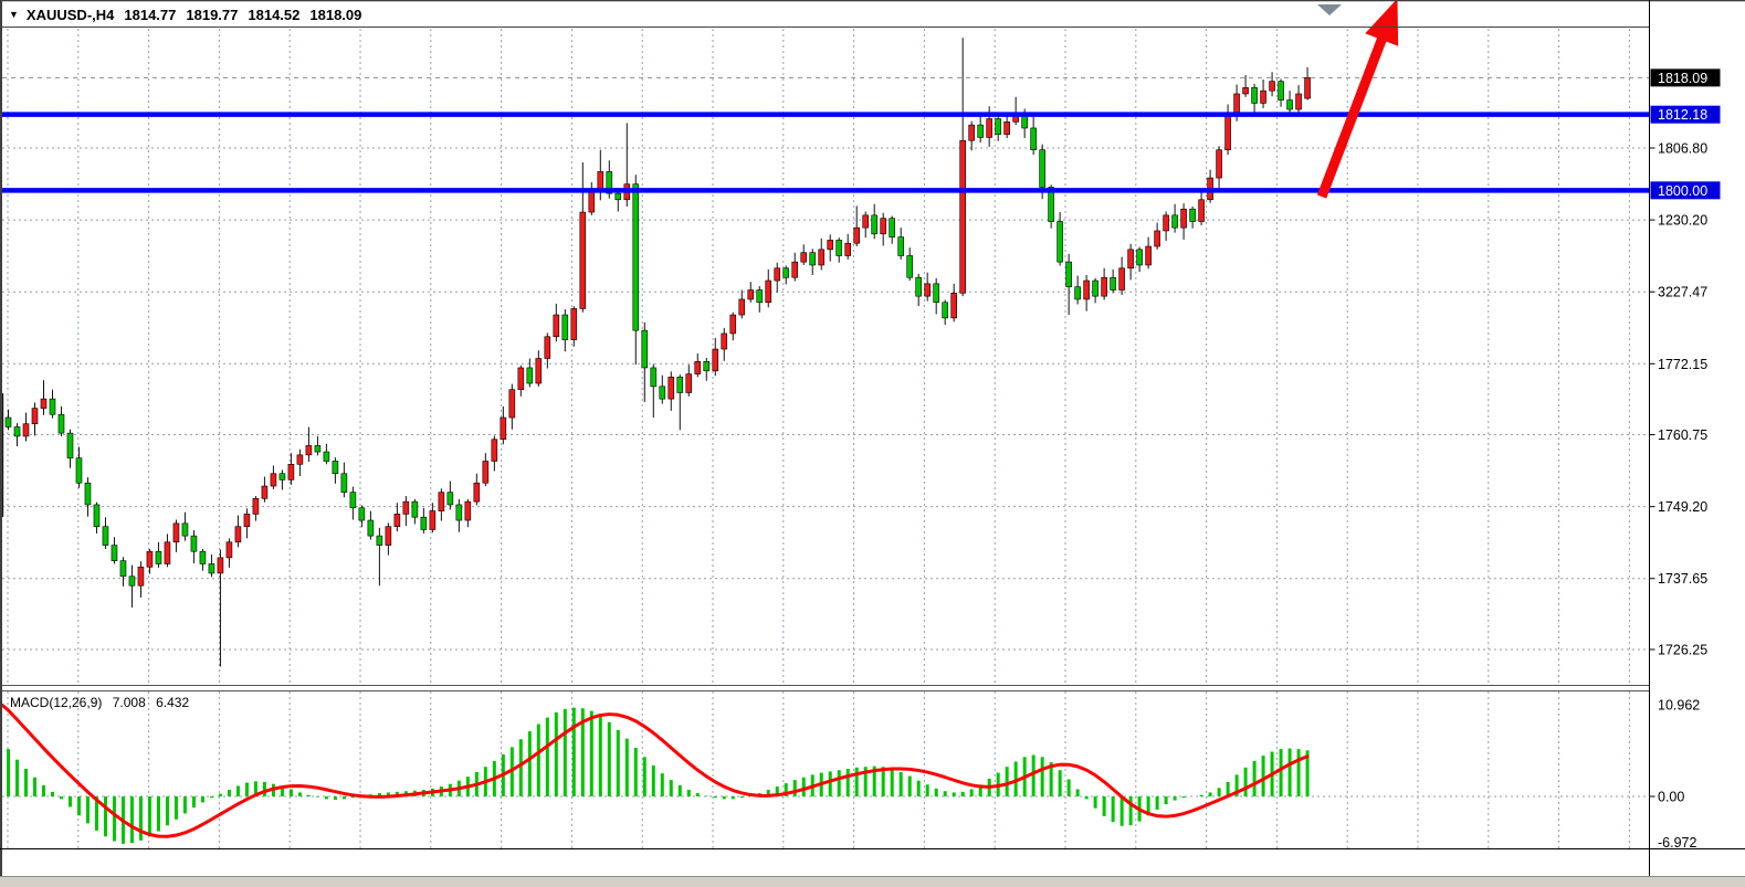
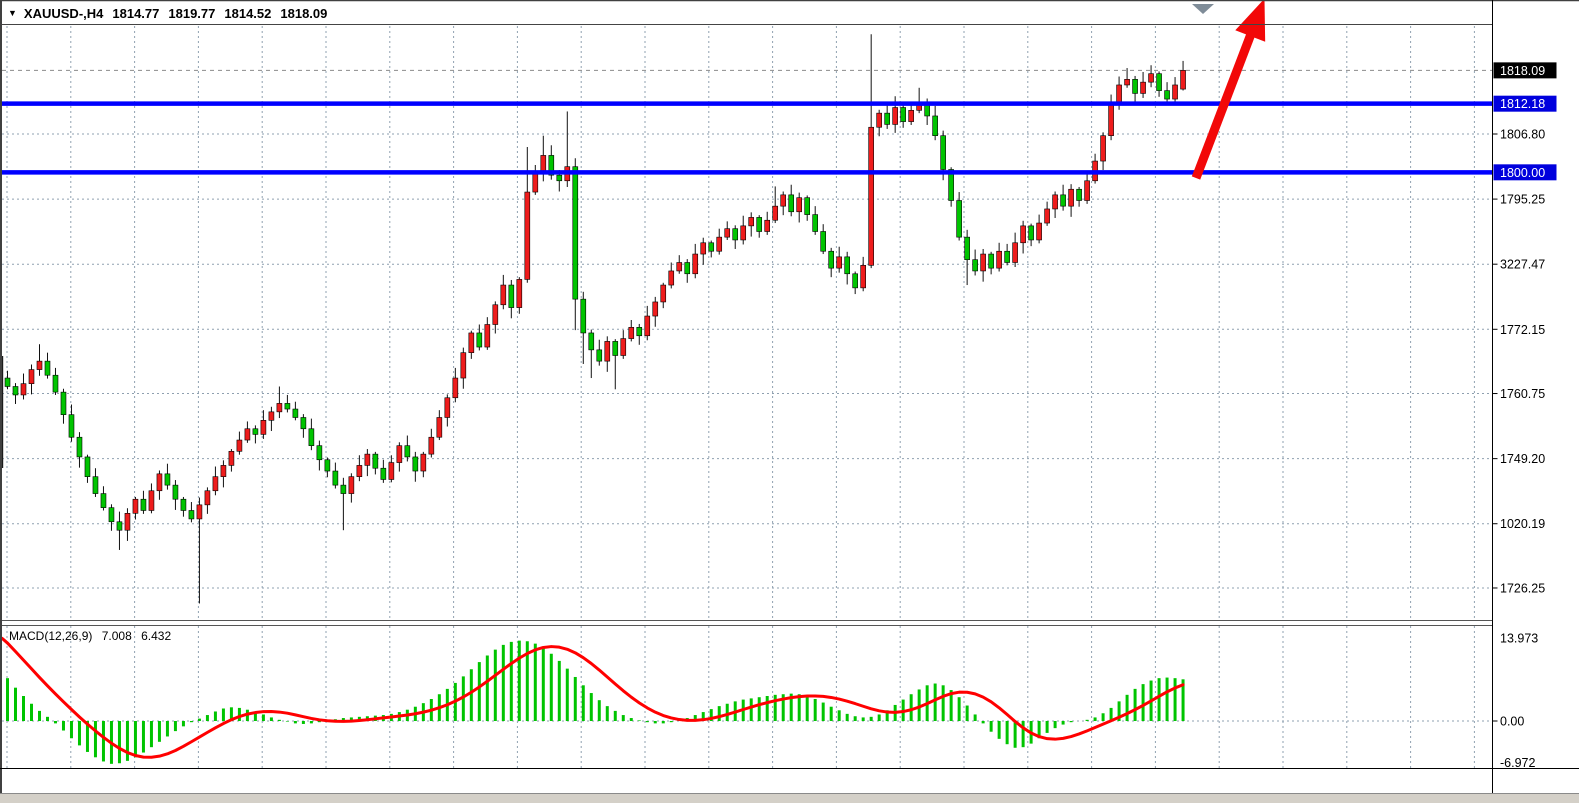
  1806.80
- 1230.20
+ 1795.25
  3227.47
  1772.15
  1760.75
  1749.20
- 1737.65
+ 1020.19
  1726.25
  1818.09
  1812.18
  1800.00
- 10.962
+ 13.973
  0.00
  -6.972
  ▼
  XAUUSD-,H4
  1814.77
  1819.77
  1814.52
  1818.09
  MACD(12,26,9) 7.008 6.432
